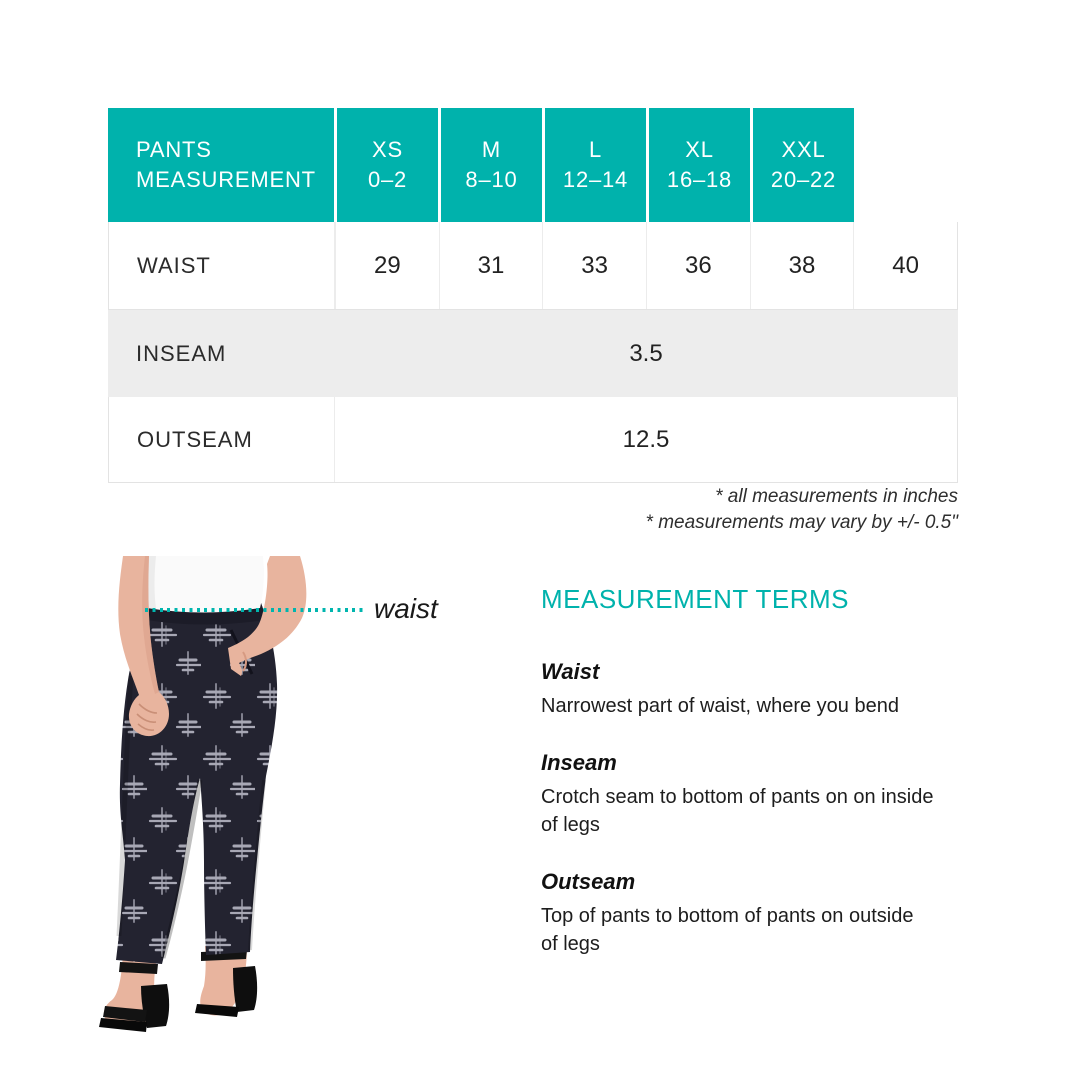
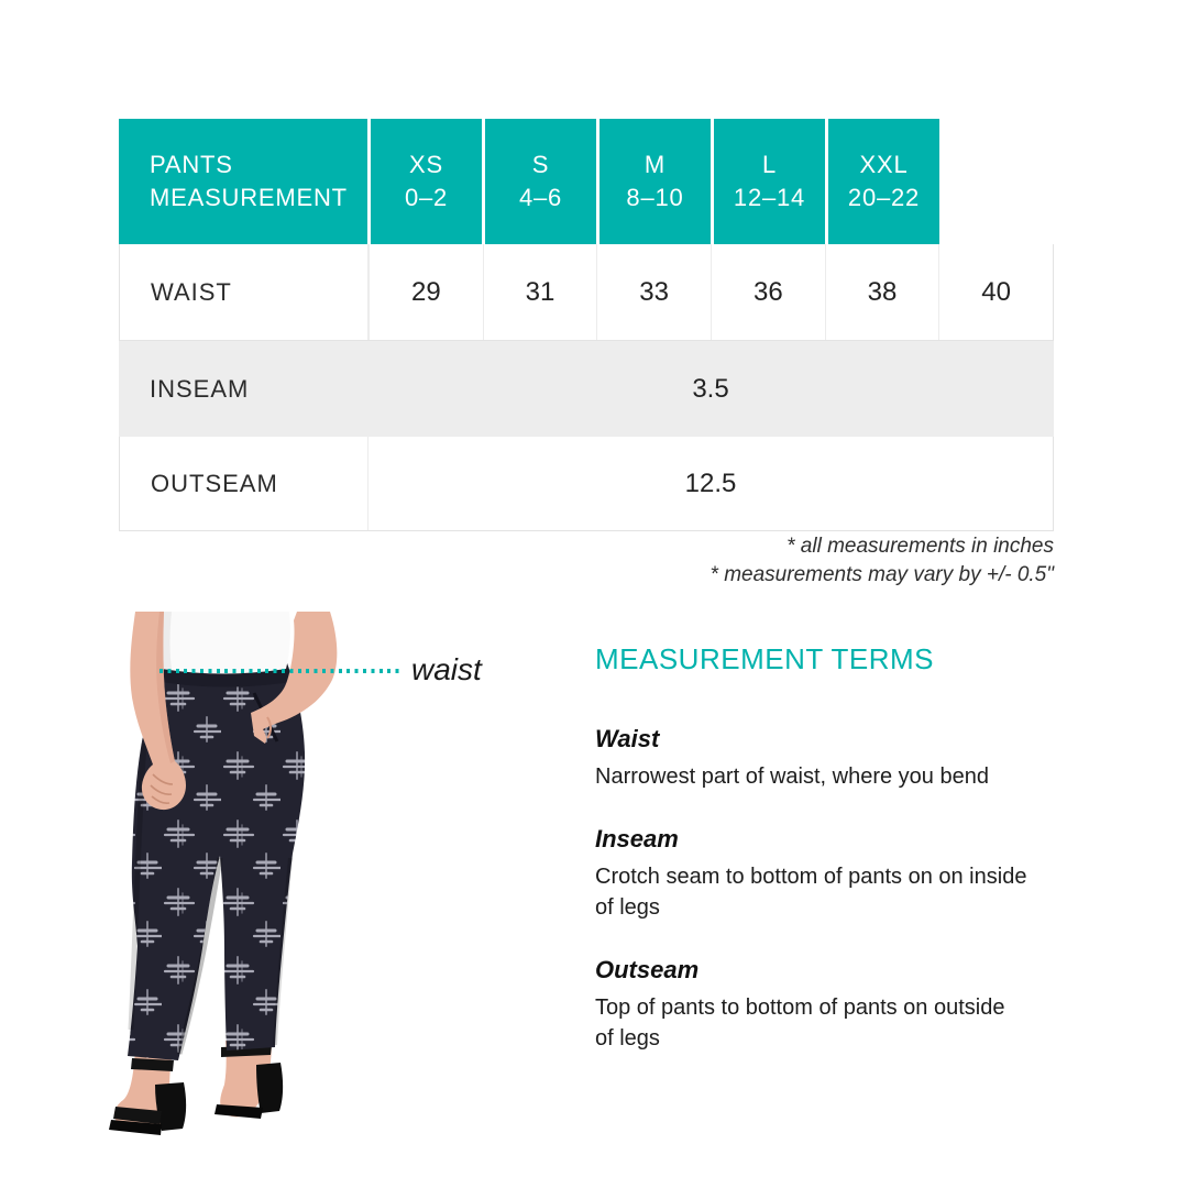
  PANTS
  MEASUREMENT
  XS
  0–2
+ S
+ 4–6
  M
  8–10
  L
  12–14
- XL
- 16–18
  XXL
  20–22
  WAIST
  29
  31
  33
  36
  38
  40
  INSEAM
  3.5
  OUTSEAM
  12.5
  * all measurements in inches
  * measurements may vary by +/- 0.5"
  waist
  MEASUREMENT TERMS
  Waist
  Narrowest part of waist, where you bend
  Inseam
  Crotch seam to bottom of pants on on inside
  of legs
  Outseam
  Top of pants to bottom of pants on outside
  of legs
